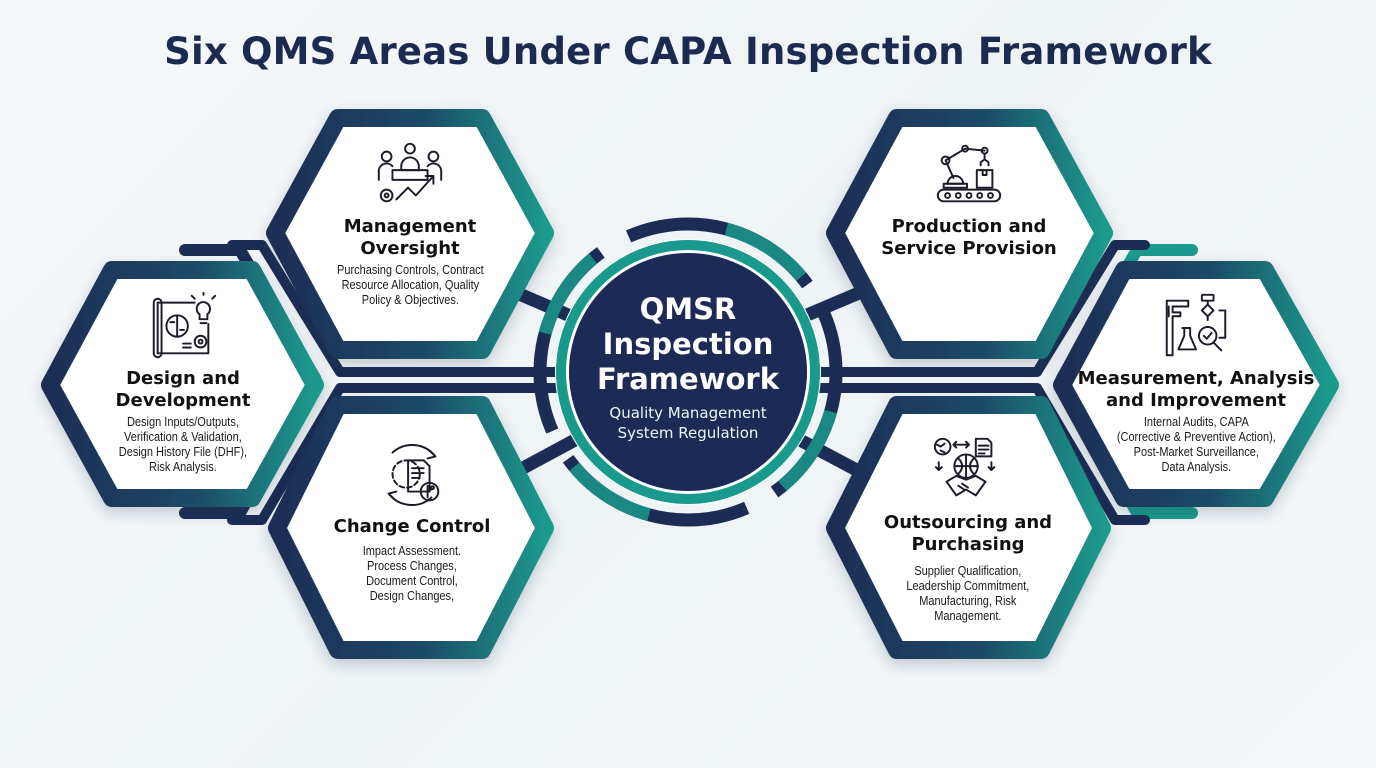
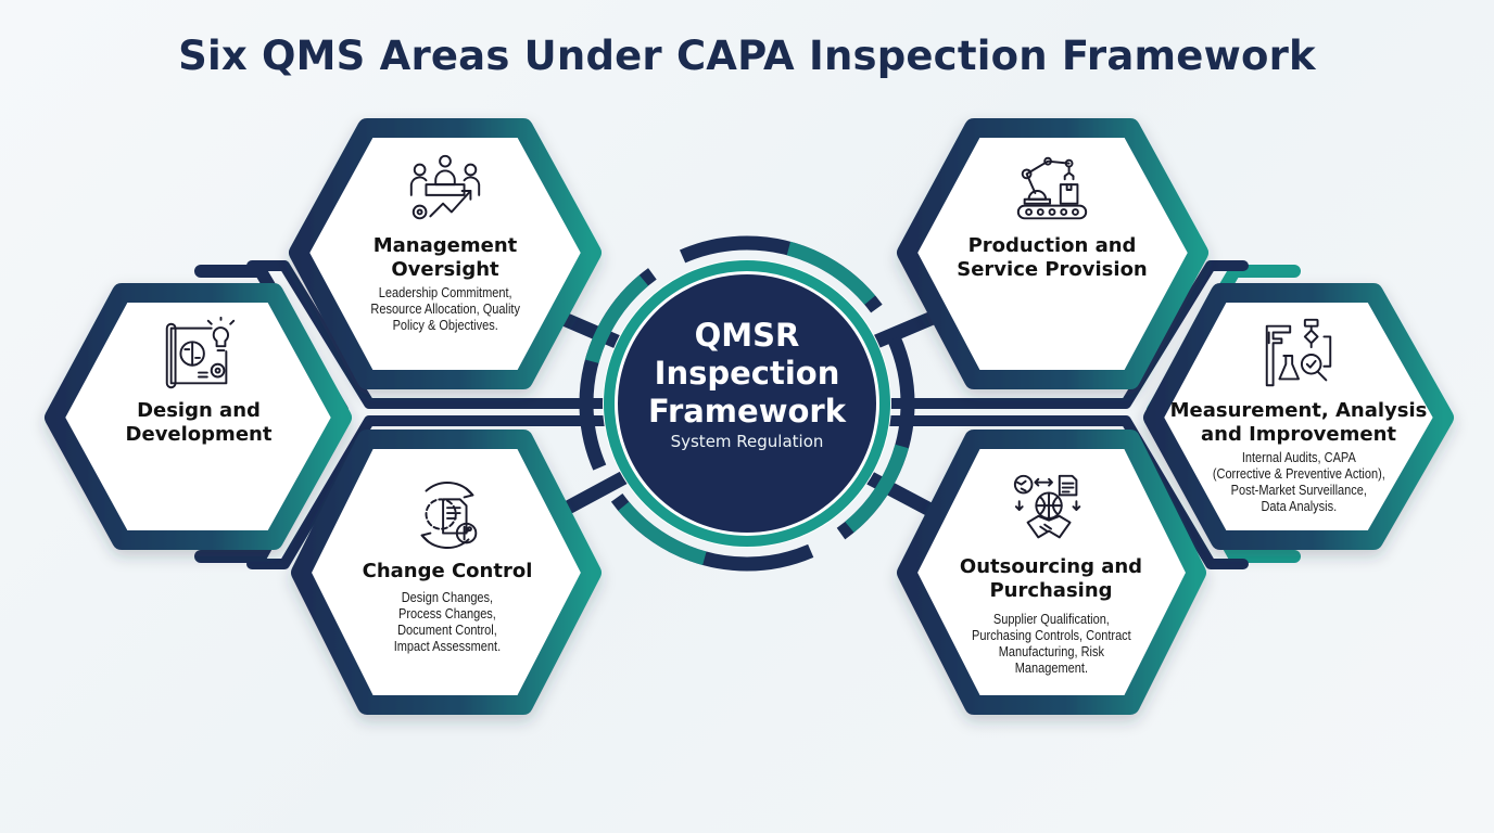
  Six QMS Areas Under CAPA Inspection Framework
  QMSR
  Inspection
  Framework
- Quality Management
  System Regulation
  Management
  Oversight
- Purchasing Controls, Contract
+ Leadership Commitment,
  Resource Allocation, Quality
  Policy & Objectives.
  Design and
  Development
- Design Inputs/Outputs,
- Verification & Validation,
- Design History File (DHF),
- Risk Analysis.
  Change Control
- Impact Assessment.
+ Design Changes,
  Process Changes,
  Document Control,
- Design Changes,
+ Impact Assessment.
  Production and
  Service Provision
  Measurement, Analysis
  and Improvement
  Internal Audits, CAPA
  (Corrective & Preventive Action),
  Post-Market Surveillance,
  Data Analysis.
  Outsourcing and
  Purchasing
  Supplier Qualification,
- Leadership Commitment,
+ Purchasing Controls, Contract
  Manufacturing, Risk
  Management.
